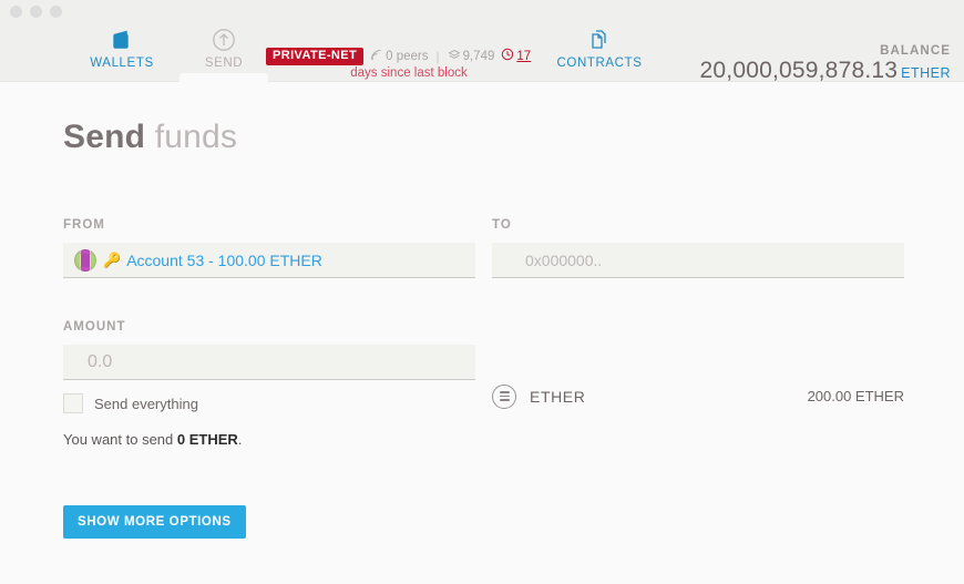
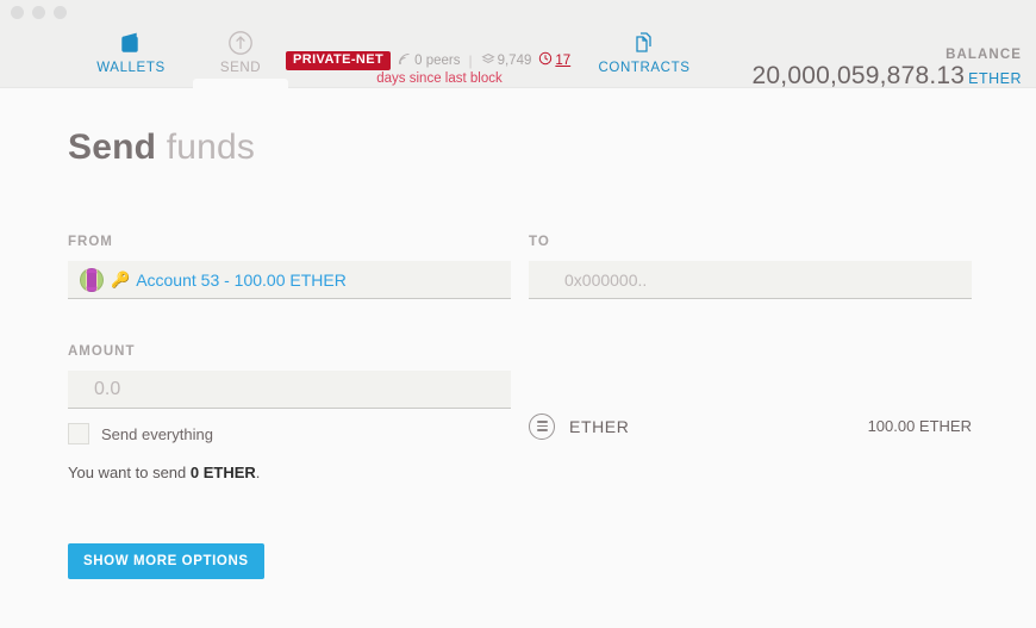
  WALLETS
  SEND
  CONTRACTS
  PRIVATE-NET
  0 peers
  9,749
  17
  days since last block
  BALANCE
  20,000,059,878.13 ETHER
  Send funds
  FROM
  🔑
  Account 53 - 100.00 ETHER
  TO
  0x000000..
  AMOUNT
  0.0
  Send everything
  You want to send 0 ETHER.
  ETHER
- 200.00 ETHER
+ 100.00 ETHER
  SHOW MORE OPTIONS
